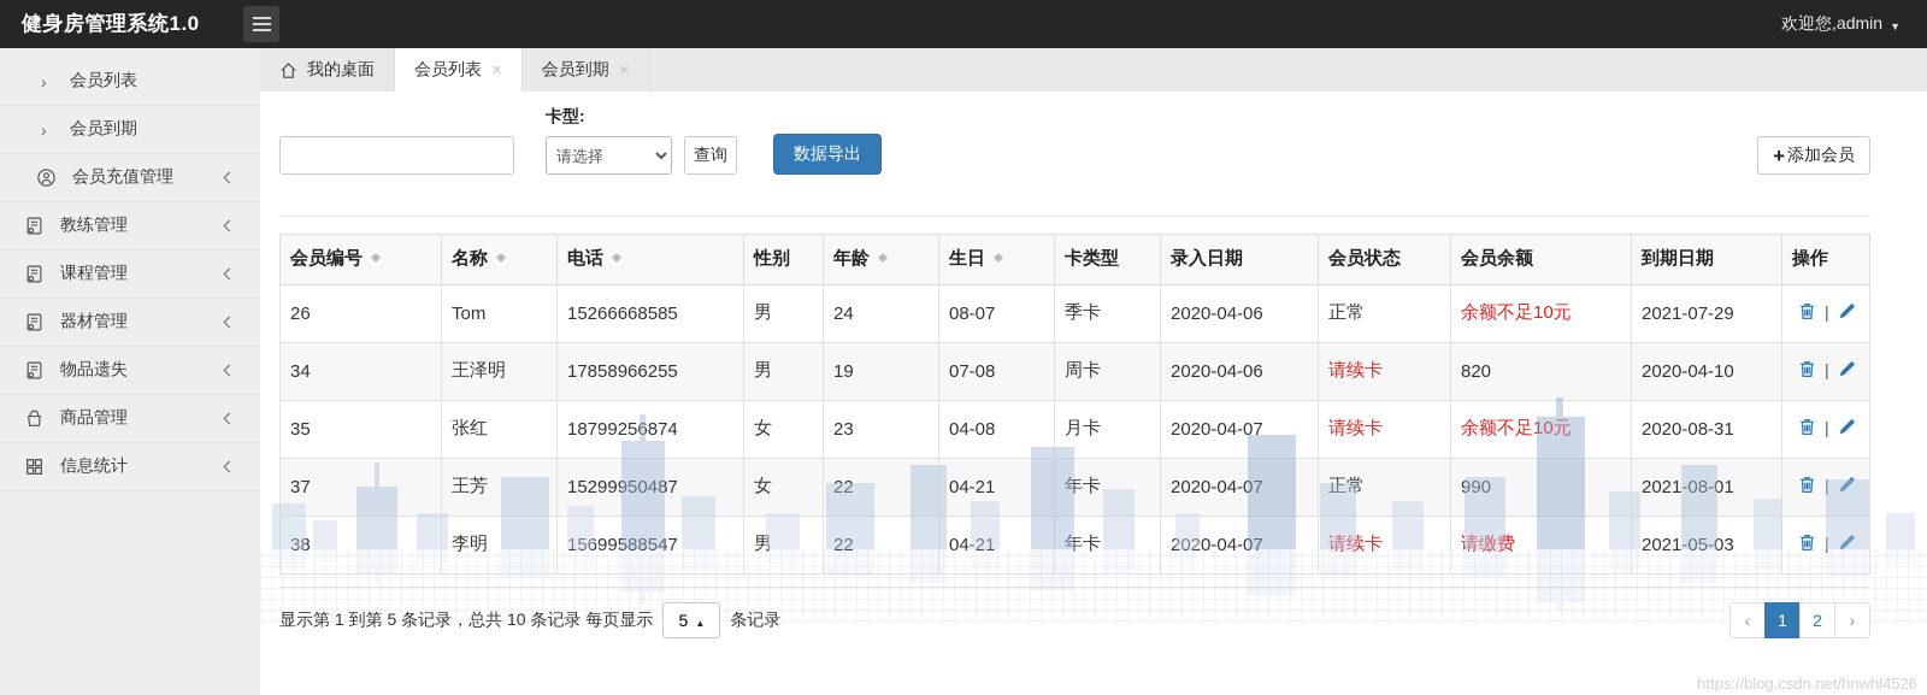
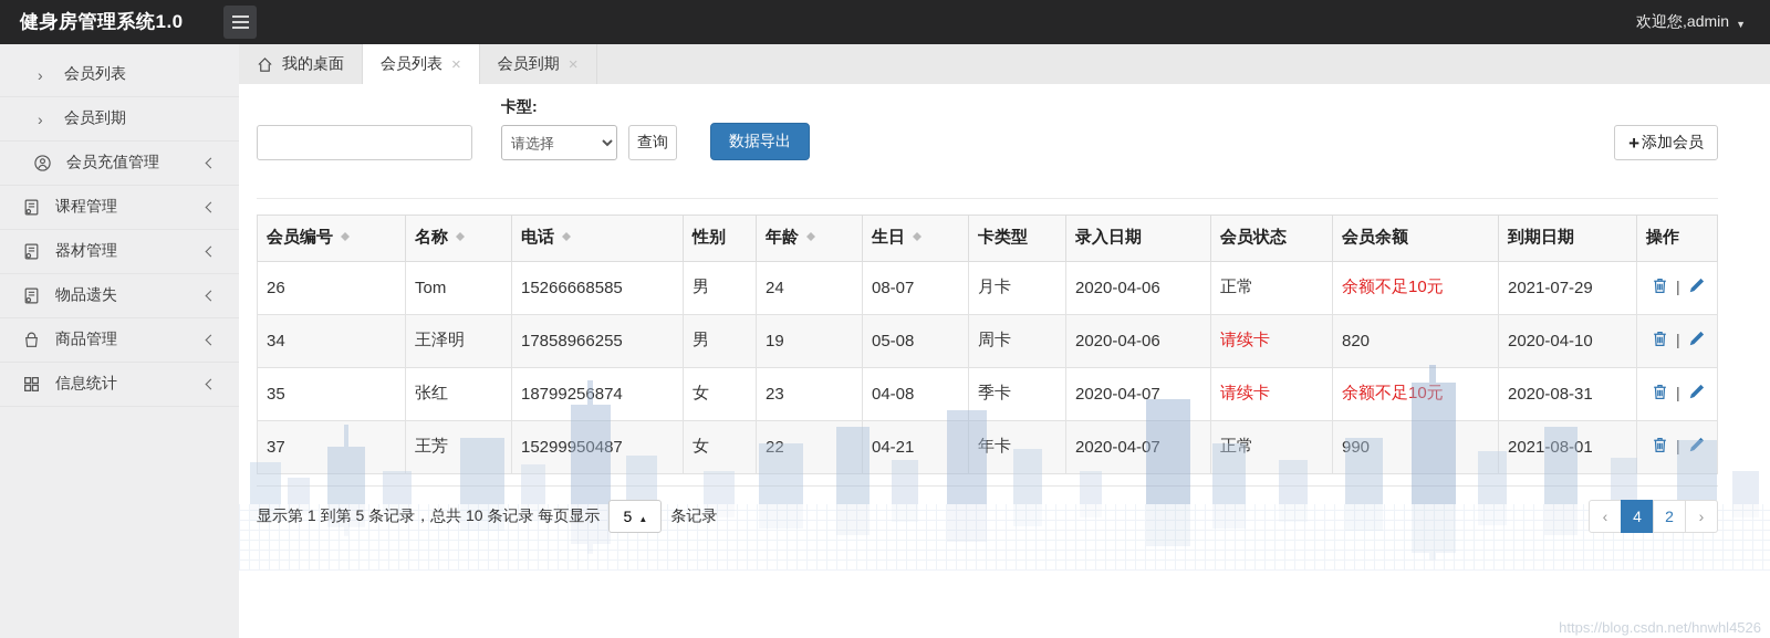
  健身房管理系统1.0
  欢迎您,admin
  会员列表
  会员到期
  会员充值管理
- 教练管理
  课程管理
  器材管理
  物品遗失
  商品管理
  信息统计
  我的桌面
  会员列表
  会员到期
  卡型:
  请选择
  查询
  数据导出
  添加会员
  会员编号	名称	电话	性别	年龄	生日	卡类型	录入日期	会员状态	会员余额	到期日期	操作
- 26	Tom	15266668585	男	24	08-07	季卡	2020-04-06	正常	余额不足10元	2021-07-29	|
+ 26	Tom	15266668585	男	24	08-07	月卡	2020-04-06	正常	余额不足10元	2021-07-29	|
- 34	王泽明	17858966255	男	19	07-08	周卡	2020-04-06	请续卡	820	2020-04-10	|
+ 34	王泽明	17858966255	男	19	05-08	周卡	2020-04-06	请续卡	820	2020-04-10	|
- 35	张红	18799256874	女	23	04-08	月卡	2020-04-07	请续卡	余额不足10元	2020-08-31	|
+ 35	张红	18799256874	女	23	04-08	季卡	2020-04-07	请续卡	余额不足10元	2020-08-31	|
  37	王芳	15299950487	女	22	04-21	年卡	2020-04-07	正常	990	2021-08-01	|
- 38	李明	15699588547	男	22	04-21	年卡	2020-04-07	请续卡	请缴费	2021-05-03	|
  显示第 1 到第 5 条记录，总共 10 条记录 每页显示
  5
  条记录
  ‹
- 1
+ 4
  2
  ›
  https://blog.csdn.net/hnwhl4526
